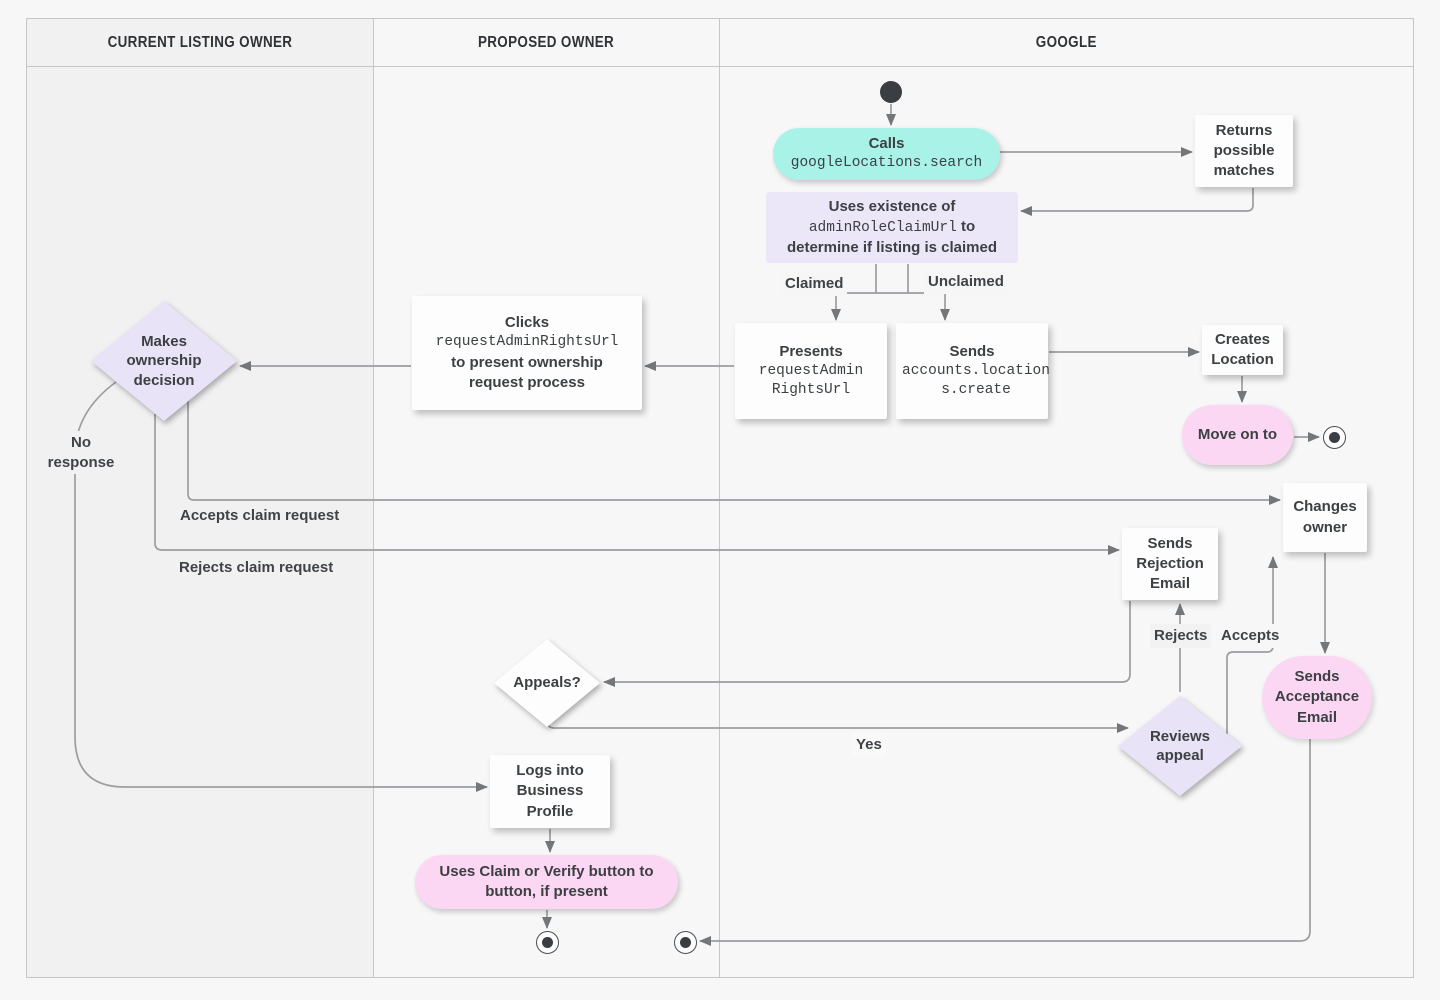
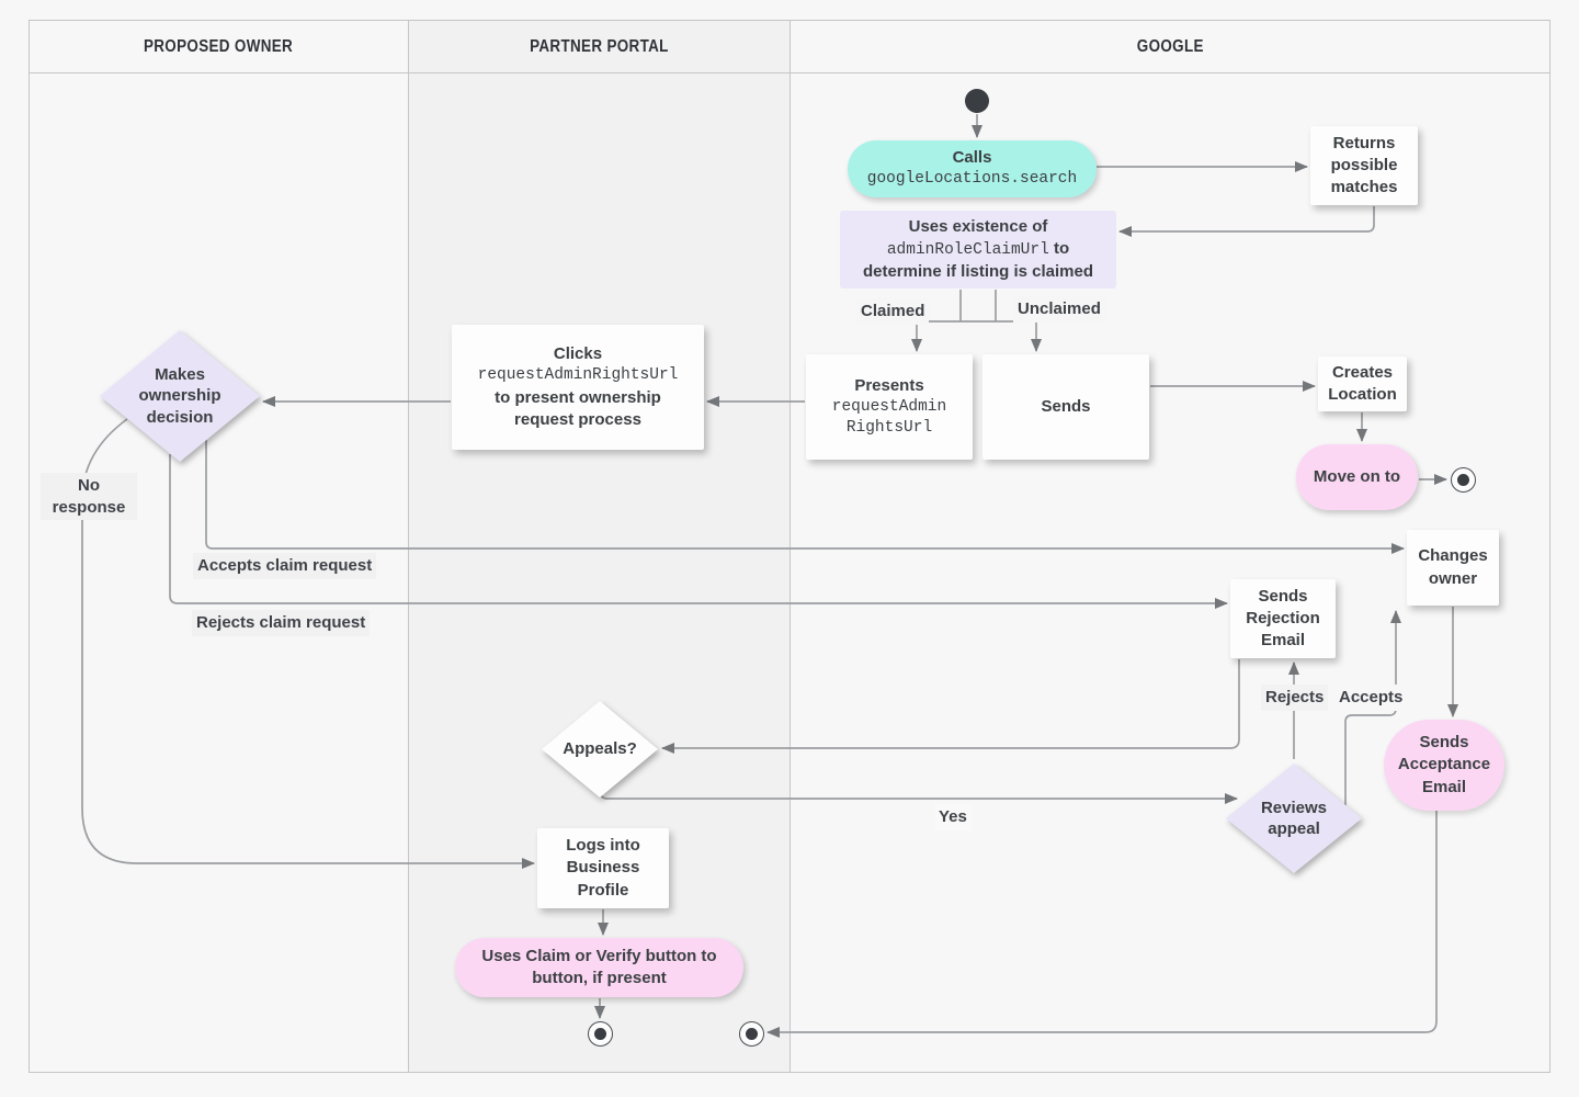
- CURRENT LISTING OWNER
  PROPOSED OWNER
+ PARTNER PORTAL
  GOOGLE
  Calls
  googleLocations.search
  Returns possible matches
  Uses existence of adminRoleClaimUrl to determine if listing is claimed
  Presents
  requestAdminRightsUrl
  Sends
- accounts.locations.create
  Clicks
  requestAdminRightsUrl
  to present ownership request process
  Makes ownership decision
  Creates Location
  Move on to
  Changes owner
  Sends Rejection Email
  Sends Acceptance Email
  Appeals?
  Reviews appeal
  Logs into Business Profile
  Uses Claim or Verify button to button, if present
  Claimed
  Unclaimed
  No response
  Accepts claim request
  Rejects claim request
  Rejects
  Accepts
  Yes
